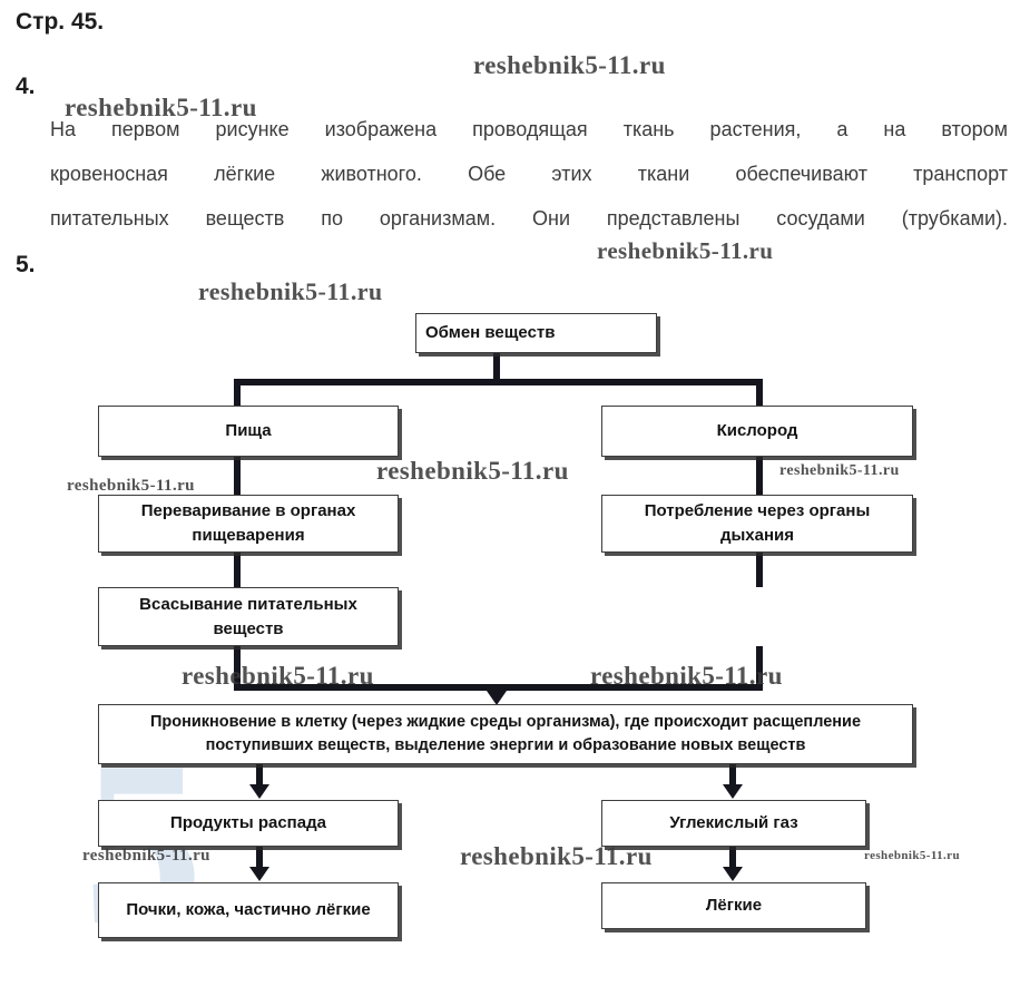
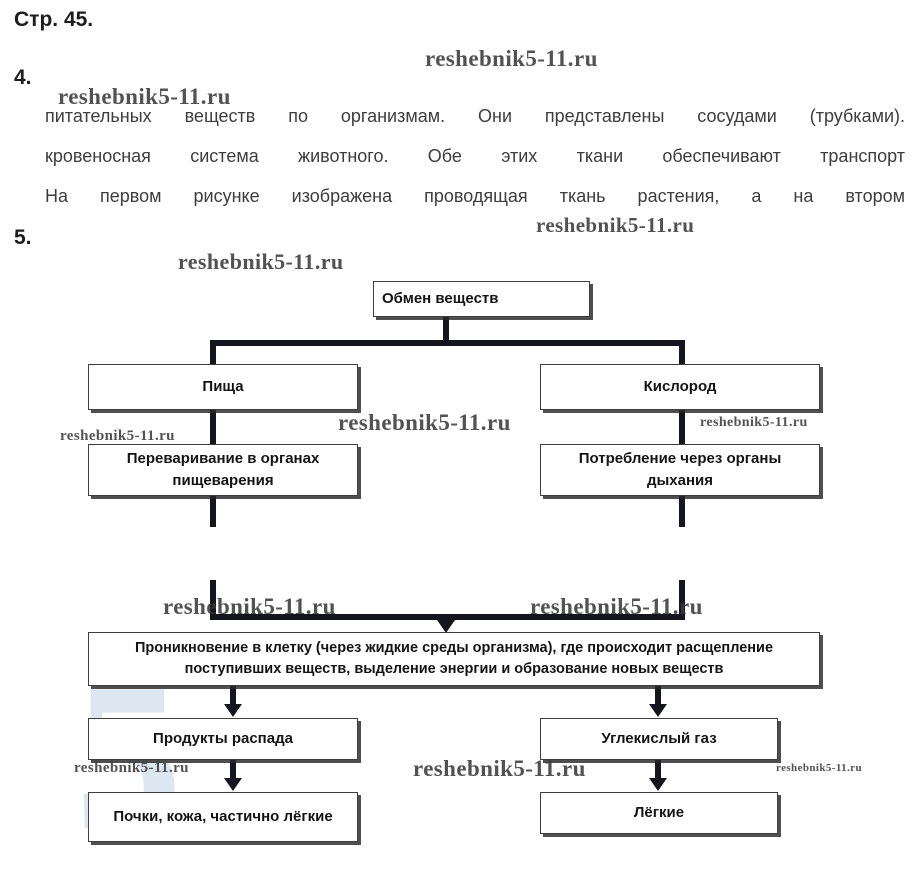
  Стр. 45.
  4.
- На первом рисунке изображена проводящая ткань растения, а на втором
+ питательных веществ по организмам. Они представлены сосудами (трубками).
- кровеносная лёгкие животного. Обе этих ткани обеспечивают транспорт
+ кровеносная система животного. Обе этих ткани обеспечивают транспорт
- питательных веществ по организмам. Они представлены сосудами (трубками).
+ На первом рисунке изображена проводящая ткань растения, а на втором
  5.
  reshebnik5-11.ru
  reshebnik5-11.ru
  reshebnik5-11.ru
  reshebnik5-11.ru
  reshebnik5-11.ru
  reshebnik5-11.ru
  reshebnik5-11.ru
  reshebnik5-11.ru
  reshebnik5-11.ru
  reshebnik5-11.ru
  reshebnik5-11.ru
  reshebnik5-11.ru
  Обмен веществ
  Пища
  Переваривание в органах пищеварения
- Всасывание питательных веществ
  Кислород
  Потребление через органы дыхания
  Проникновение в клетку (через жидкие среды организма), где происходит расщепление поступивших веществ, выделение энергии и образование новых веществ
  Продукты распада
  Углекислый газ
  Почки, кожа, частично лёгкие
  Лёгкие
